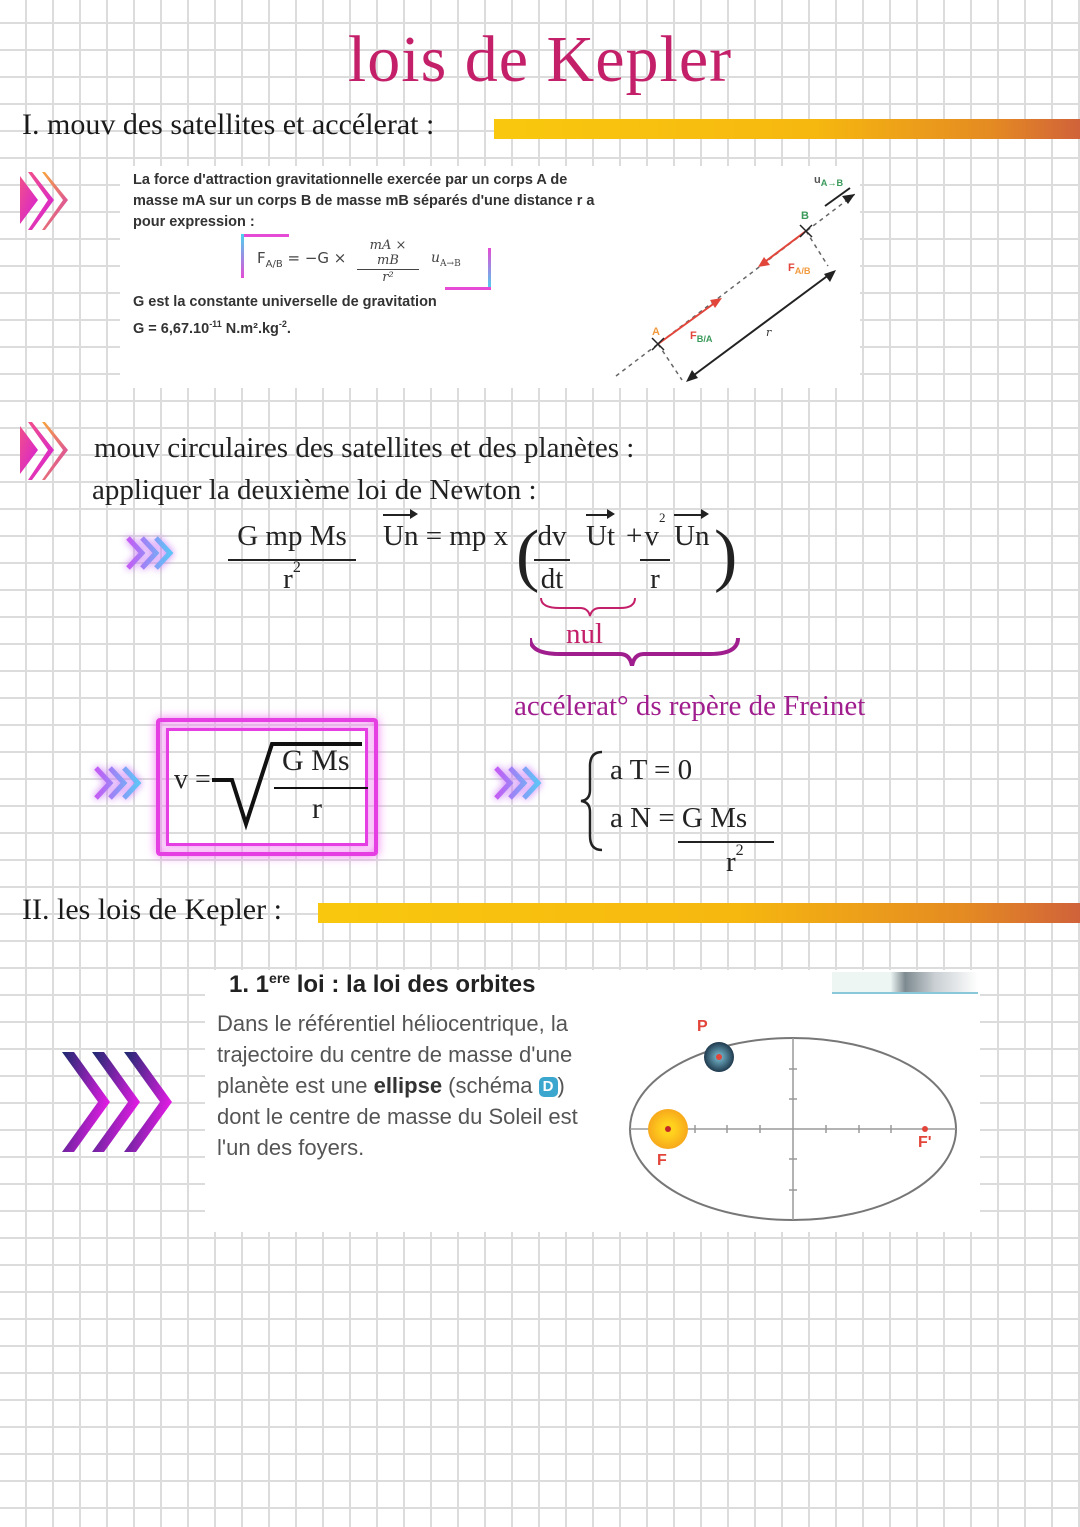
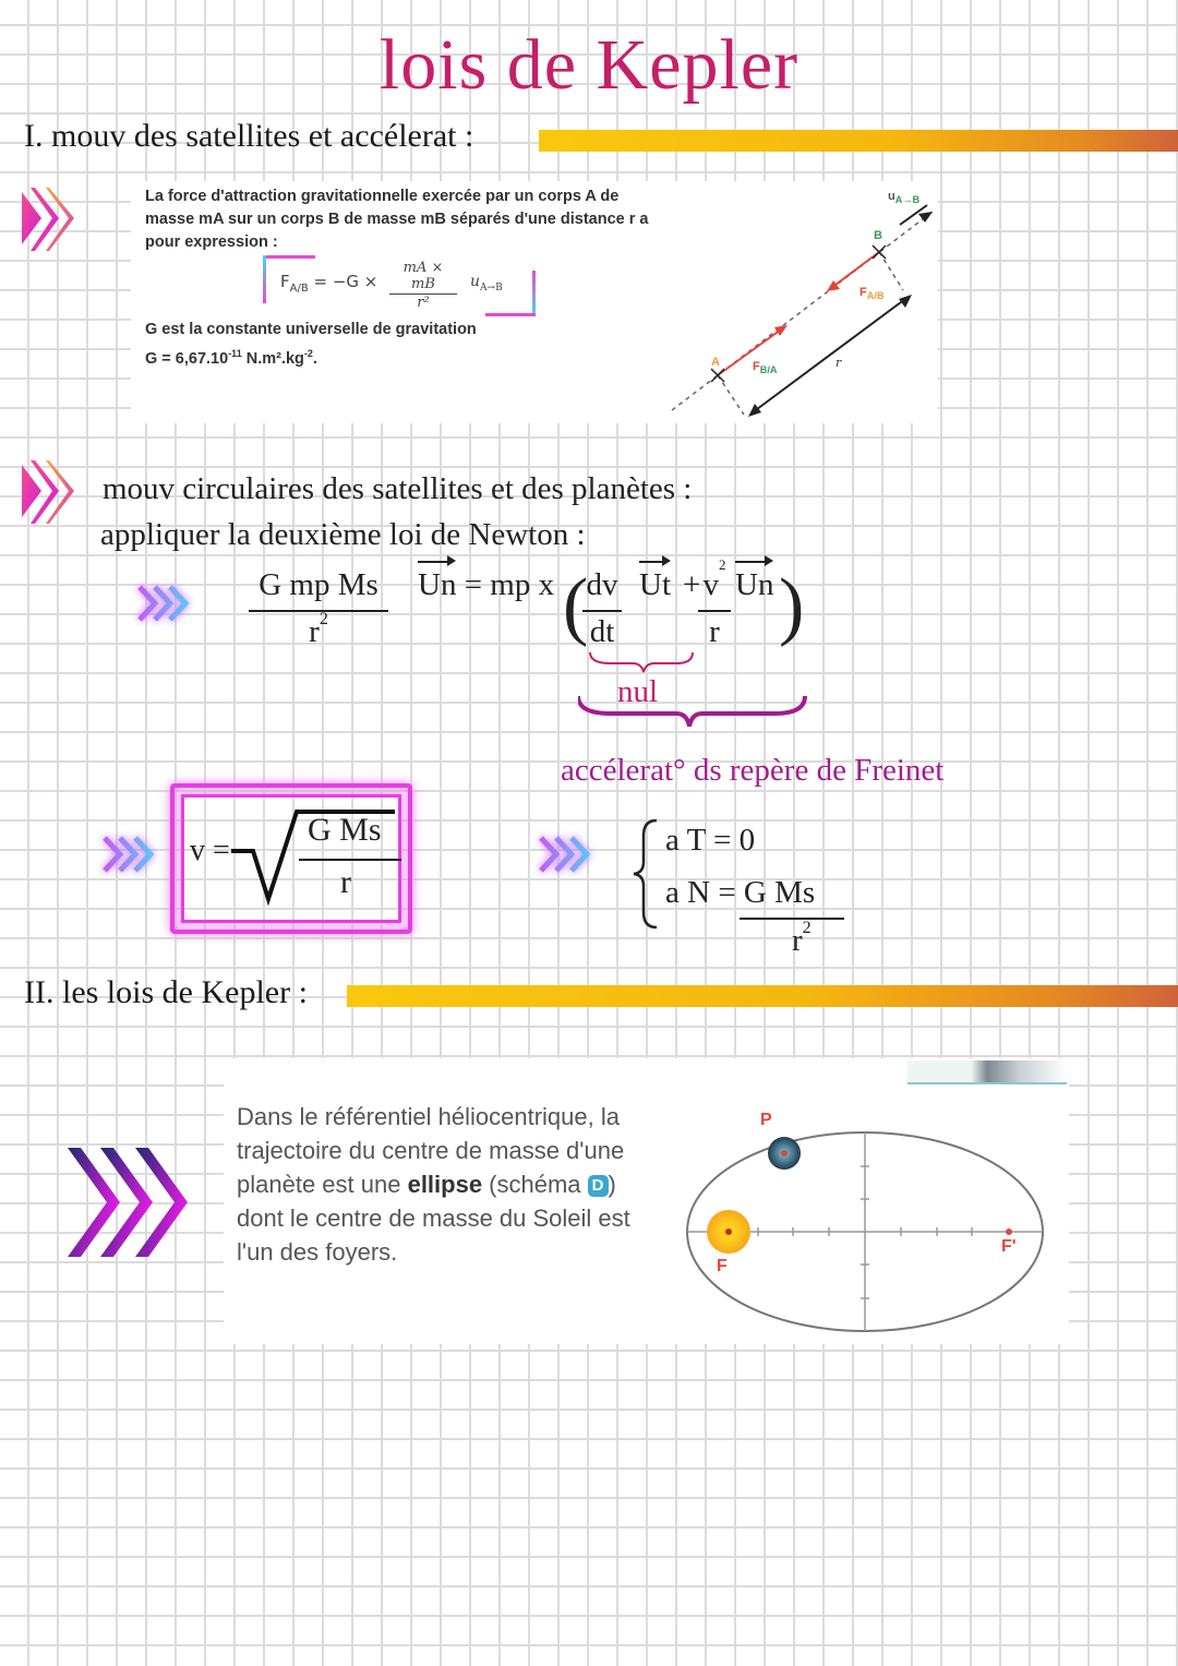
  lois de Kepler
  I. mouv des satellites et accélerat :
  La force d'attraction gravitationnelle exercée par un corps A de masse mA sur un corps B de masse mB séparés d'une distance r a pour expression :
  FA/B = −G ×
  mA × mB
  r²
  uA→B
  G est la constante universelle de gravitation
  G = 6,67.10-11 N.m².kg-2.
  A
  B
  uA→B
  FA/B
  FB/A
  r
  mouv circulaires des satellites et des planètes :
  appliquer la deuxième loi de Newton :
  G mp Ms
  r2
  Un = mp x
  (
  dv
  dt
  Ut
  +
  v2
  r
  Un
  )
  nul
  accélerat° ds repère de Freinet
  v =
  G Ms
  r
  a T = 0
  a N = G Ms
  r2
  II. les lois de Kepler :
- 1. 1ere loi : la loi des orbites
  Dans le référentiel héliocentrique, la trajectoire du centre de masse d'une planète est une ellipse (schéma D ) dont le centre de masse du Soleil est l'un des foyers.
  P
  F
  F'
